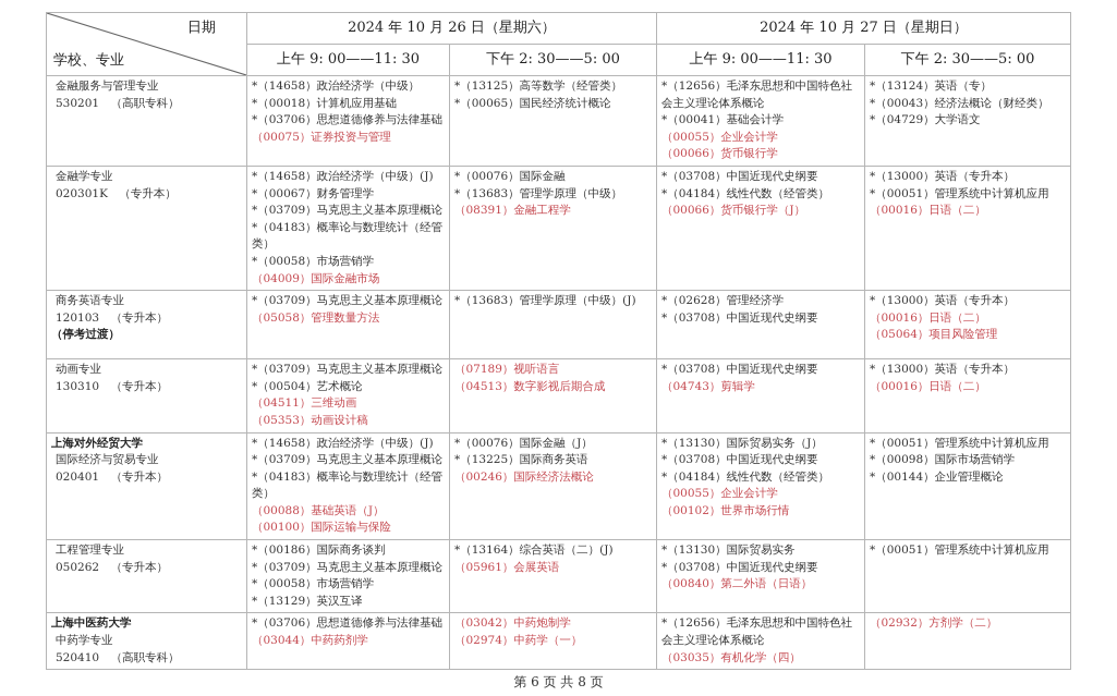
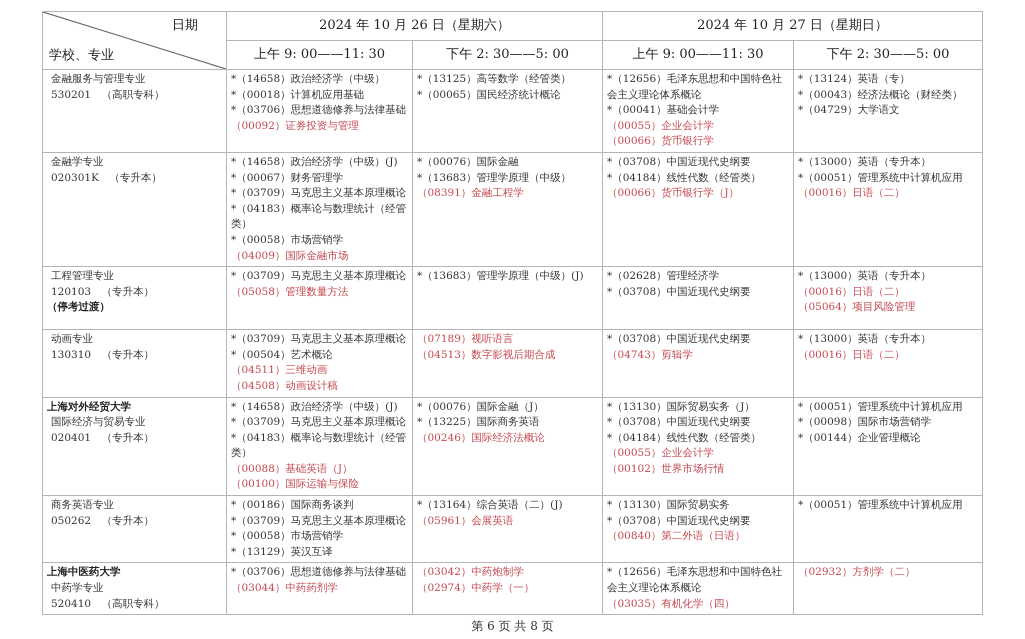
  日期 学校、专业	2024 年 10 月 26 日（星期六）	2024 年 10 月 27 日（星期日）
  上午 9: 00——11: 30	下午 2: 30——5: 00	上午 9: 00——11: 30	下午 2: 30——5: 00
- 金融服务与管理专业530201 （高职专科）	*（14658）政治经济学（中级）*（00018）计算机应用基础*（03706）思想道德修养与法律基础（00075）证券投资与管理	*（13125）高等数学（经管类）*（00065）国民经济统计概论	*（12656）毛泽东思想和中国特色社会主义理论体系概论*（00041）基础会计学（00055）企业会计学（00066）货币银行学	*（13124）英语（专）*（00043）经济法概论（财经类）*（04729）大学语文
+ 金融服务与管理专业530201 （高职专科）	*（14658）政治经济学（中级）*（00018）计算机应用基础*（03706）思想道德修养与法律基础（00092）证券投资与管理	*（13125）高等数学（经管类）*（00065）国民经济统计概论	*（12656）毛泽东思想和中国特色社会主义理论体系概论*（00041）基础会计学（00055）企业会计学（00066）货币银行学	*（13124）英语（专）*（00043）经济法概论（财经类）*（04729）大学语文
  金融学专业020301K （专升本）	*（14658）政治经济学（中级）(J)*（00067）财务管理学*（03709）马克思主义基本原理概论*（04183）概率论与数理统计（经管类）*（00058）市场营销学（04009）国际金融市场	*（00076）国际金融*（13683）管理学原理（中级）（08391）金融工程学	*（03708）中国近现代史纲要*（04184）线性代数（经管类）（00066）货币银行学（J）	*（13000）英语（专升本）*（00051）管理系统中计算机应用（00016）日语（二）
- 商务英语专业120103 （专升本）（停考过渡）	*（03709）马克思主义基本原理概论（05058）管理数量方法	*（13683）管理学原理（中级）(J)	*（02628）管理经济学*（03708）中国近现代史纲要	*（13000）英语（专升本）（00016）日语（二）（05064）项目风险管理
+ 工程管理专业120103 （专升本）（停考过渡）	*（03709）马克思主义基本原理概论（05058）管理数量方法	*（13683）管理学原理（中级）(J)	*（02628）管理经济学*（03708）中国近现代史纲要	*（13000）英语（专升本）（00016）日语（二）（05064）项目风险管理
- 动画专业130310 （专升本）	*（03709）马克思主义基本原理概论*（00504）艺术概论（04511）三维动画（05353）动画设计稿	（07189）视听语言（04513）数字影视后期合成	*（03708）中国近现代史纲要（04743）剪辑学	*（13000）英语（专升本）（00016）日语（二）
+ 动画专业130310 （专升本）	*（03709）马克思主义基本原理概论*（00504）艺术概论（04511）三维动画（04508）动画设计稿	（07189）视听语言（04513）数字影视后期合成	*（03708）中国近现代史纲要（04743）剪辑学	*（13000）英语（专升本）（00016）日语（二）
  上海对外经贸大学国际经济与贸易专业020401 （专升本）	*（14658）政治经济学（中级）(J)*（03709）马克思主义基本原理概论*（04183）概率论与数理统计（经管类）（00088）基础英语（J）（00100）国际运输与保险	*（00076）国际金融（J）*（13225）国际商务英语（00246）国际经济法概论	*（13130）国际贸易实务（J）*（03708）中国近现代史纲要*（04184）线性代数（经管类）（00055）企业会计学（00102）世界市场行情	*（00051）管理系统中计算机应用*（00098）国际市场营销学*（00144）企业管理概论
- 工程管理专业050262 （专升本）	*（00186）国际商务谈判*（03709）马克思主义基本原理概论*（00058）市场营销学*（13129）英汉互译	*（13164）综合英语（二）(J)（05961）会展英语	*（13130）国际贸易实务*（03708）中国近现代史纲要（00840）第二外语（日语）	*（00051）管理系统中计算机应用
+ 商务英语专业050262 （专升本）	*（00186）国际商务谈判*（03709）马克思主义基本原理概论*（00058）市场营销学*（13129）英汉互译	*（13164）综合英语（二）(J)（05961）会展英语	*（13130）国际贸易实务*（03708）中国近现代史纲要（00840）第二外语（日语）	*（00051）管理系统中计算机应用
  上海中医药大学中药学专业520410 （高职专科）	*（03706）思想道德修养与法律基础（03044）中药药剂学	（03042）中药炮制学（02974）中药学（一）	*（12656）毛泽东思想和中国特色社会主义理论体系概论（03035）有机化学（四）	（02932）方剂学（二）
  第 6 页 共 8 页
